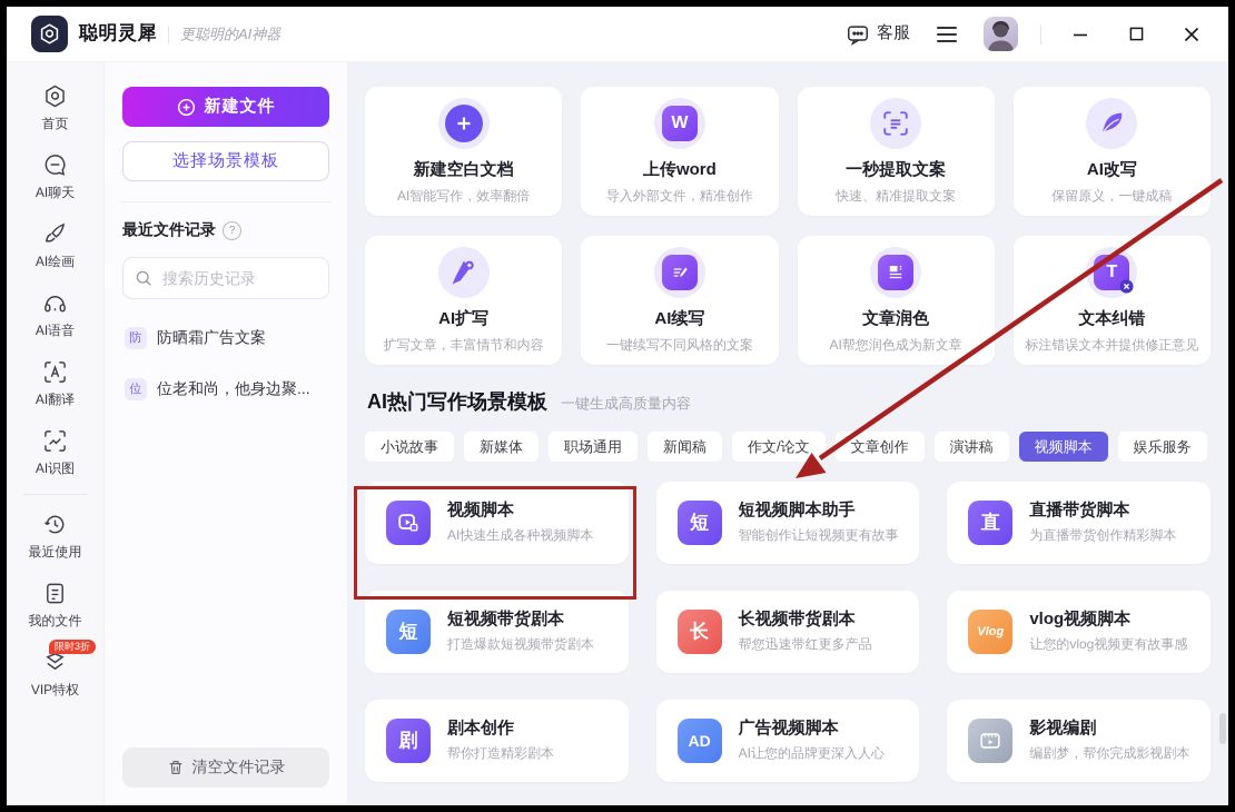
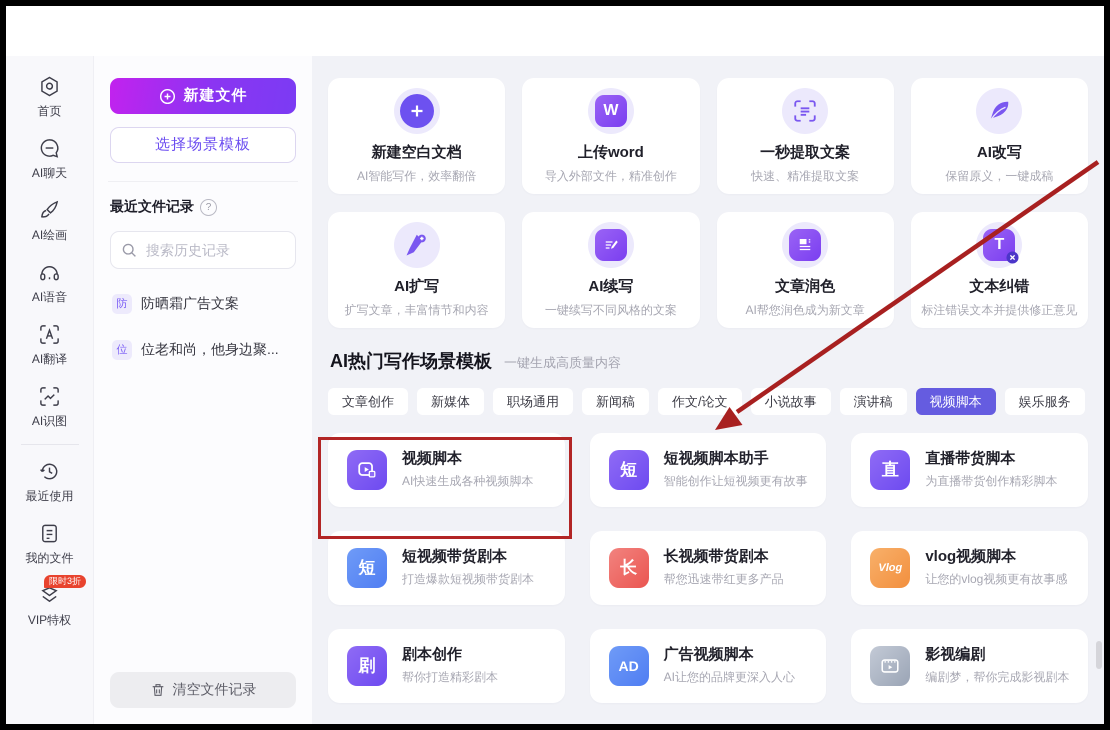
- 聪明灵犀
- 更聪明的AI神器
- 客服
  首页
  AI聊天
  AI绘画
  AI语音
  AI翻译
  AI识图
  最近使用
  我的文件
  限时3折
  VIP特权
  新建文件
  选择场景模板
  最近文件记录
  ?
  搜索历史记录
  防
  防晒霜广告文案
  位
  位老和尚，他身边聚...
  清空文件记录
  新建空白文档
  AI智能写作，效率翻倍
  W
  上传word
  导入外部文件，精准创作
  一秒提取文案
  快速、精准提取文案
  AI改写
  保留原义，一键成稿
  AI扩写
  扩写文章，丰富情节和内容
  AI续写
  一键续写不同风格的文案
  文章润色
  AI帮您润色成为新文章
  T
  文本纠错
  标注错误文本并提供修正意见
  AI热门写作场景模板
  一键生成高质量内容
- 小说故事
+ 文章创作
  新媒体
  职场通用
  新闻稿
  作文/论文
- 文章创作
+ 小说故事
  演讲稿
  视频脚本
  娱乐服务
  视频脚本
  AI快速生成各种视频脚本
  短
  短视频脚本助手
  智能创作让短视频更有故事
  直
  直播带货脚本
  为直播带货创作精彩脚本
  短
  短视频带货剧本
  打造爆款短视频带货剧本
  长
  长视频带货剧本
  帮您迅速带红更多产品
  Vlog
  vlog视频脚本
  让您的vlog视频更有故事感
  剧
  剧本创作
  帮你打造精彩剧本
  AD
  广告视频脚本
  AI让您的品牌更深入人心
  影视编剧
  编剧梦，帮你完成影视剧本
